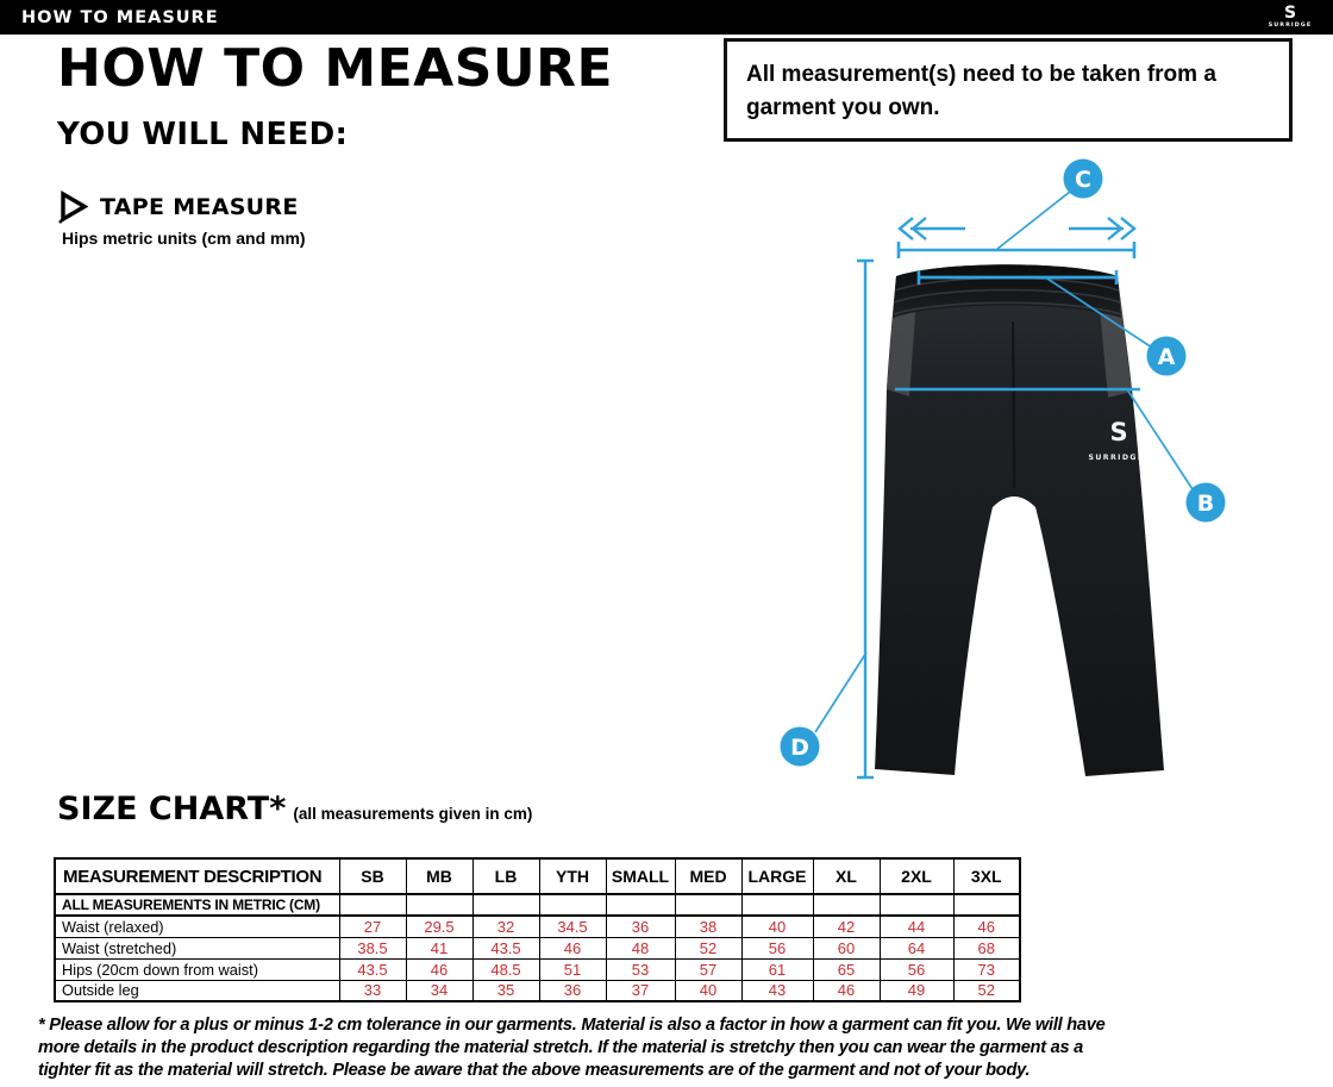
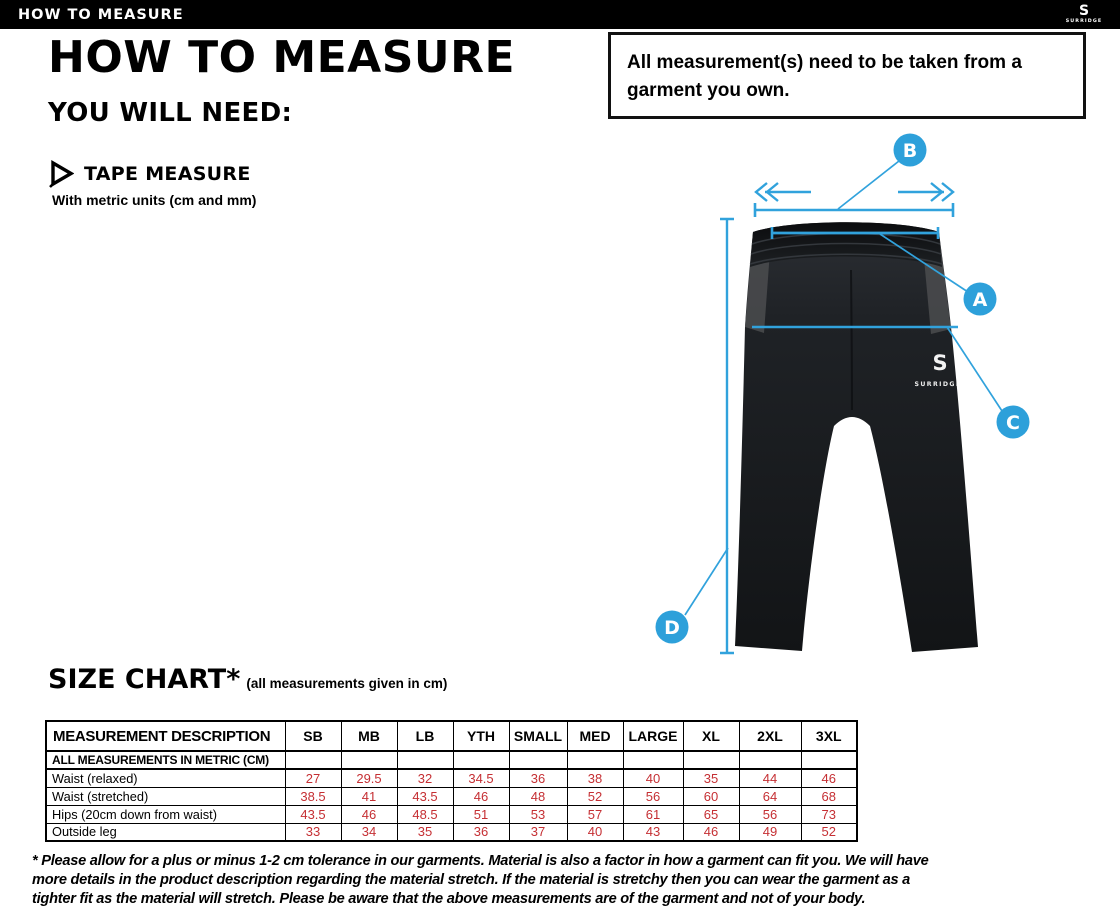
  HOW TO MEASURE
  S
  HOW TO MEASURE
  YOU WILL NEED:
  All measurement(s) need to be taken from a
  garment you own.
  TAPE MEASURE
- Hips metric units (cm and mm)
+ With metric units (cm and mm)
  S
- C
+ B
  A
- B
+ C
  D
  SIZE CHART* (all measurements given in cm)
  MEASUREMENT DESCRIPTION	SB	MB	LB	YTH	SMALL	MED	LARGE	XL	2XL	3XL
  ALL MEASUREMENTS IN METRIC (CM)
- Waist (relaxed)	27	29.5	32	34.5	36	38	40	42	44	46
+ Waist (relaxed)	27	29.5	32	34.5	36	38	40	35	44	46
  Waist (stretched)	38.5	41	43.5	46	48	52	56	60	64	68
  Hips (20cm down from waist)	43.5	46	48.5	51	53	57	61	65	56	73
  Outside leg	33	34	35	36	37	40	43	46	49	52
  * Please allow for a plus or minus 1-2 cm tolerance in our garments. Material is also a factor in how a garment can fit you. We will have
  more details in the product description regarding the material stretch. If the material is stretchy then you can wear the garment as a
  tighter fit as the material will stretch. Please be aware that the above measurements are of the garment and not of your body.
